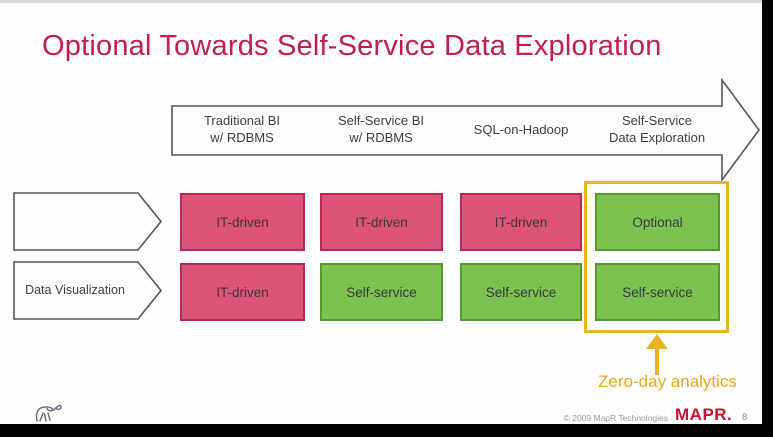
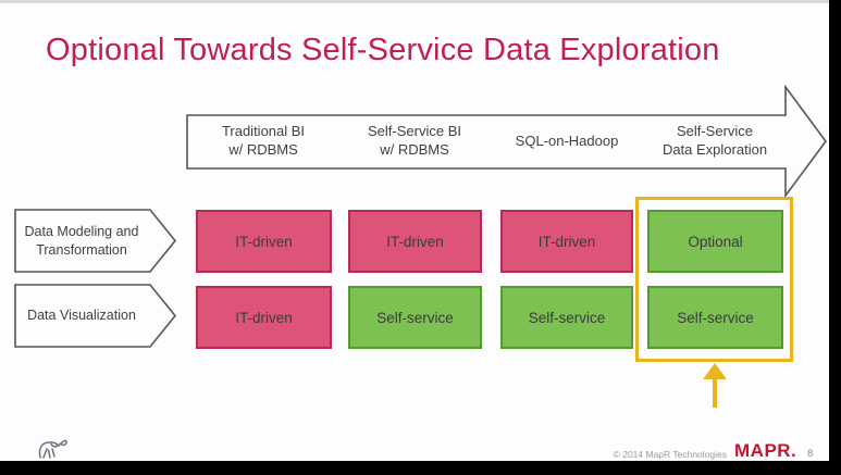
  Optional Towards Self-Service Data Exploration
  Traditional BI
  w/ RDBMS
  Self-Service BI
  w/ RDBMS
  SQL-on-Hadoop
  Self-Service
  Data Exploration
+ Data Modeling and
+ Transformation
  Data Visualization
  IT-driven
  IT-driven
  IT-driven
  Optional
  IT-driven
  Self-service
  Self-service
  Self-service
- Zero-day analytics
- © 2009 MapR Technologies
+ © 2014 MapR Technologies
  MAPR.
  8
